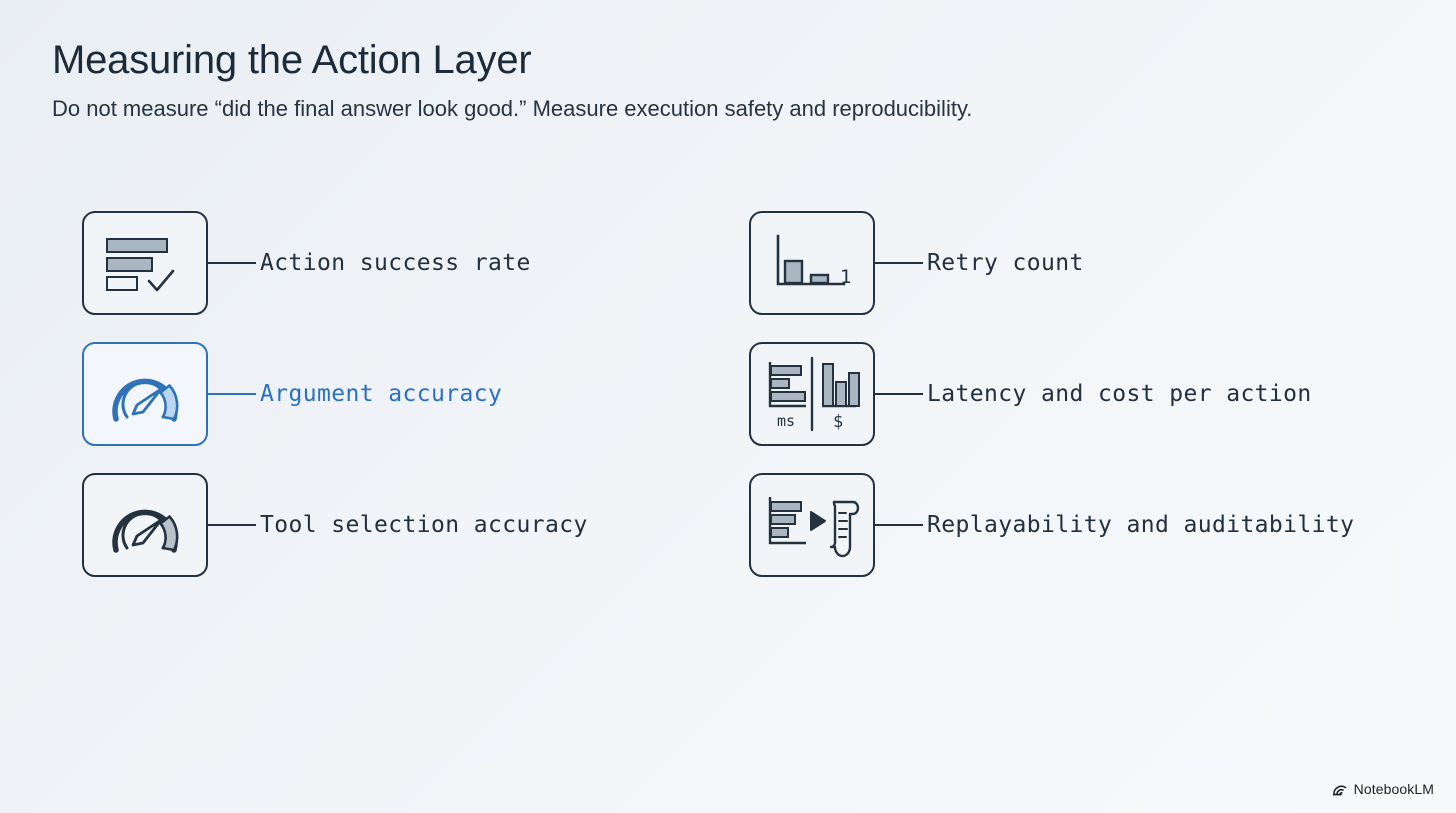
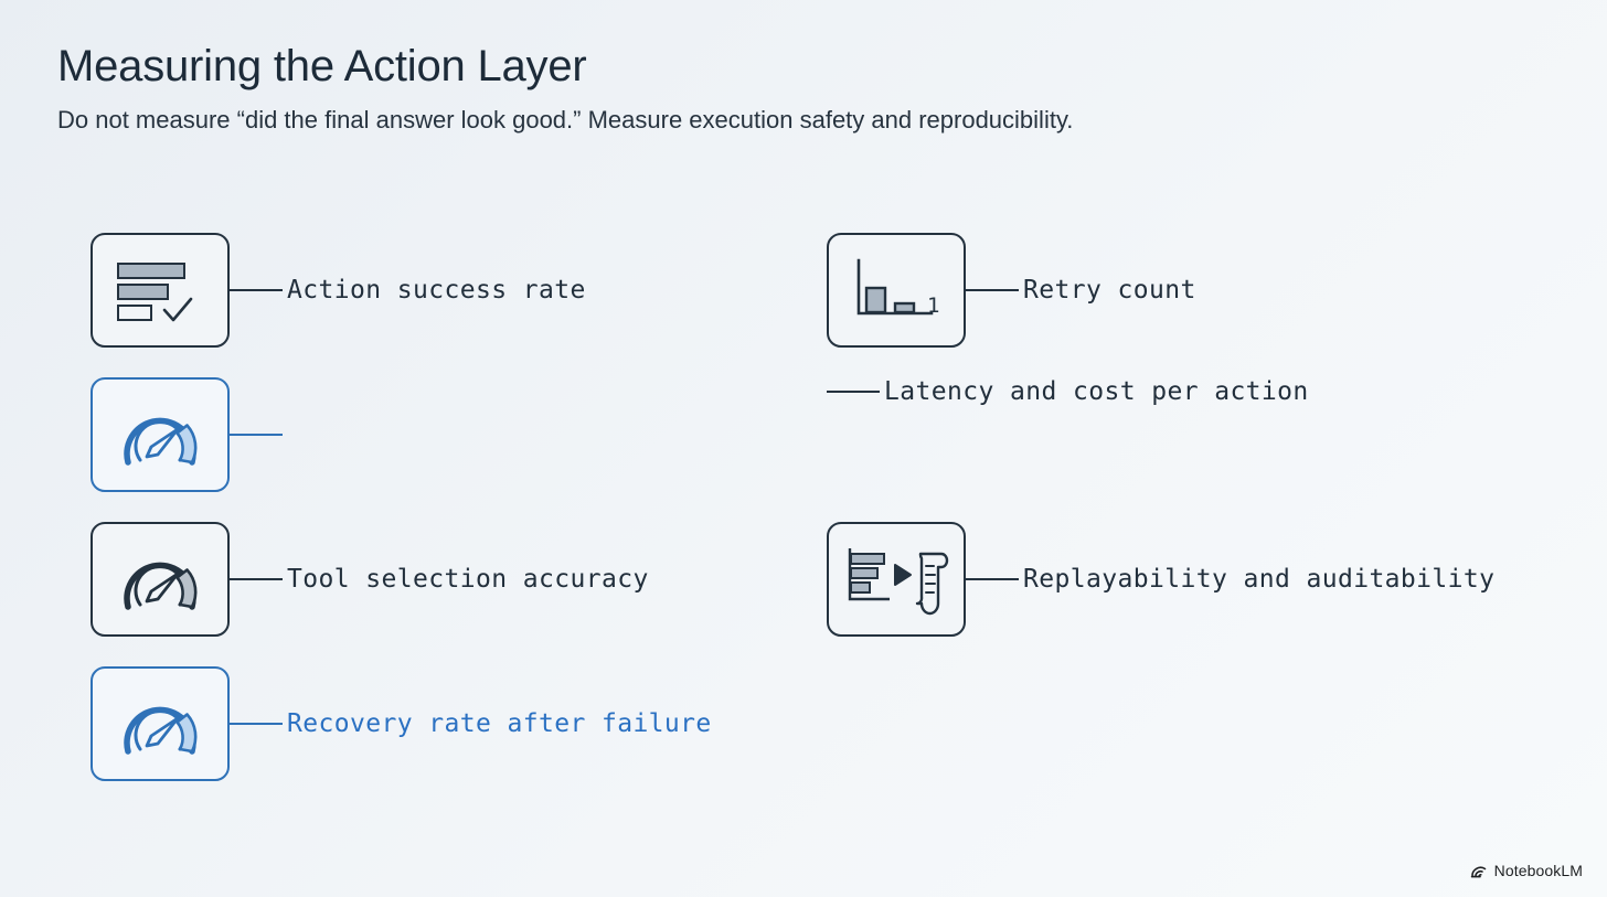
  Measuring the Action Layer
  Do not measure “did the final answer look good.” Measure execution safety and reproducibility.
  Action success rate
- Argument accuracy
  Tool selection accuracy
+ Recovery rate after failure
  1
  Retry count
- ms
- $
  Latency and cost per action
  Replayability and auditability
  NotebookLM
